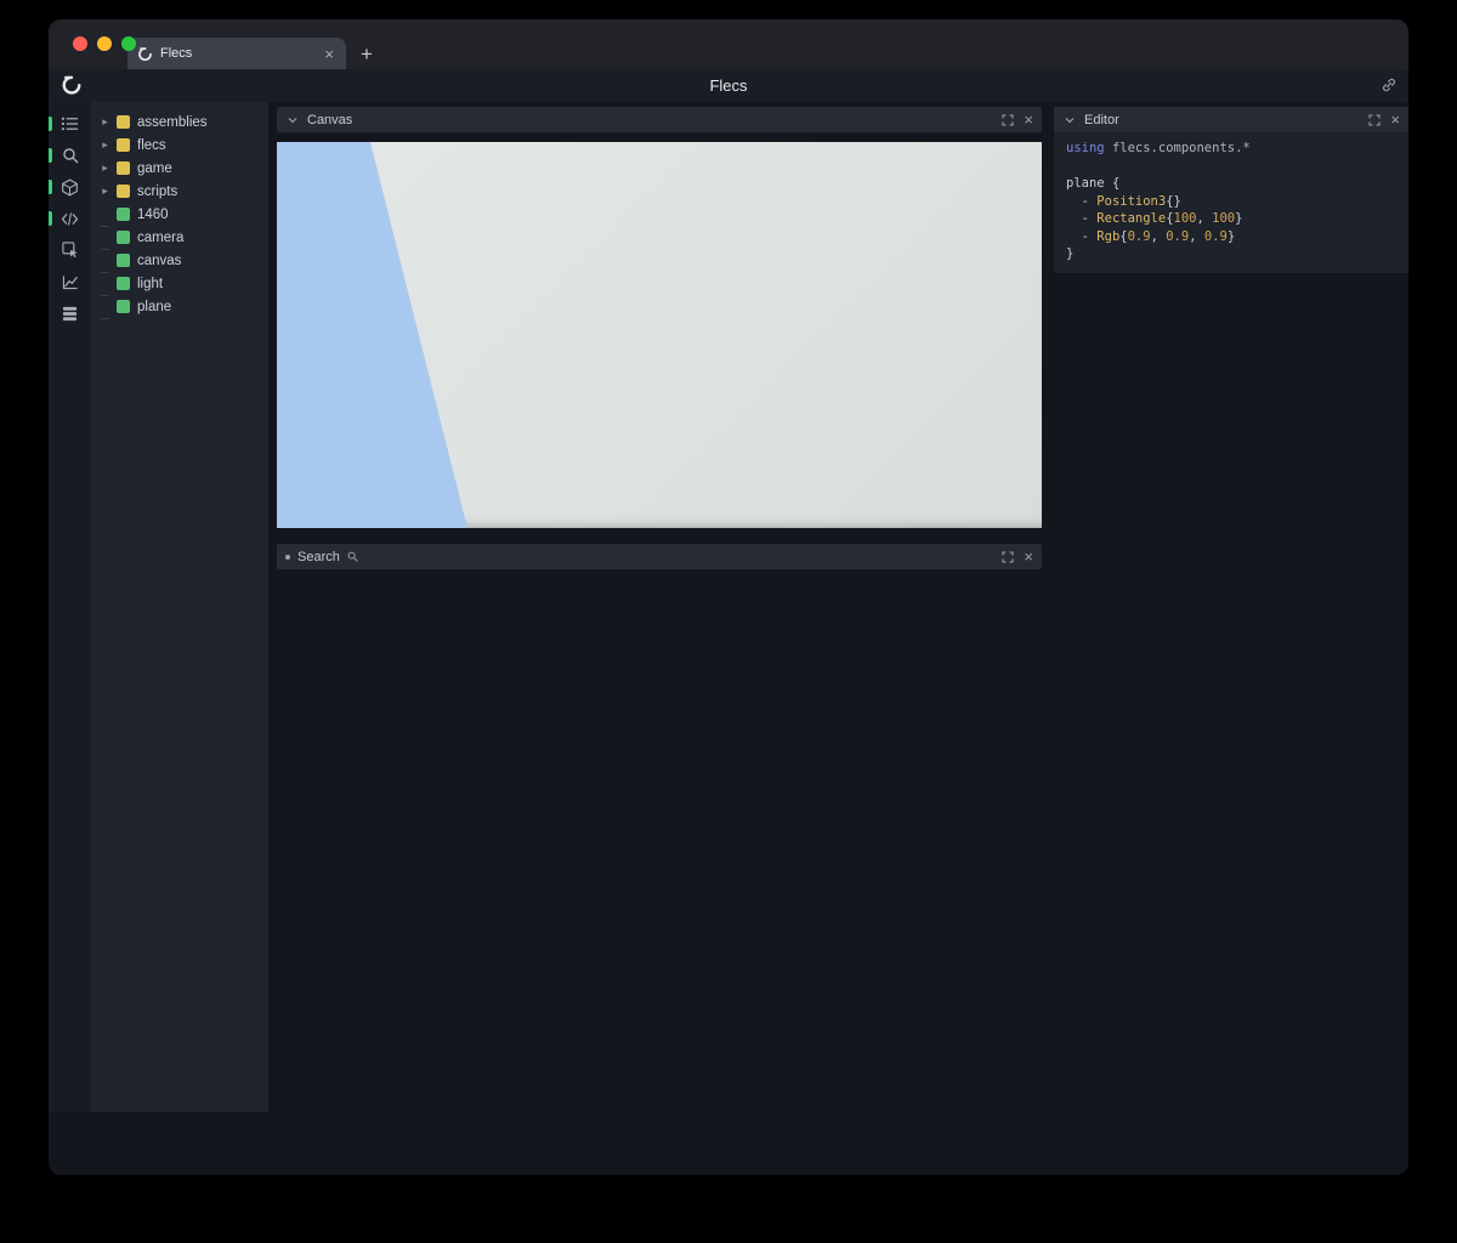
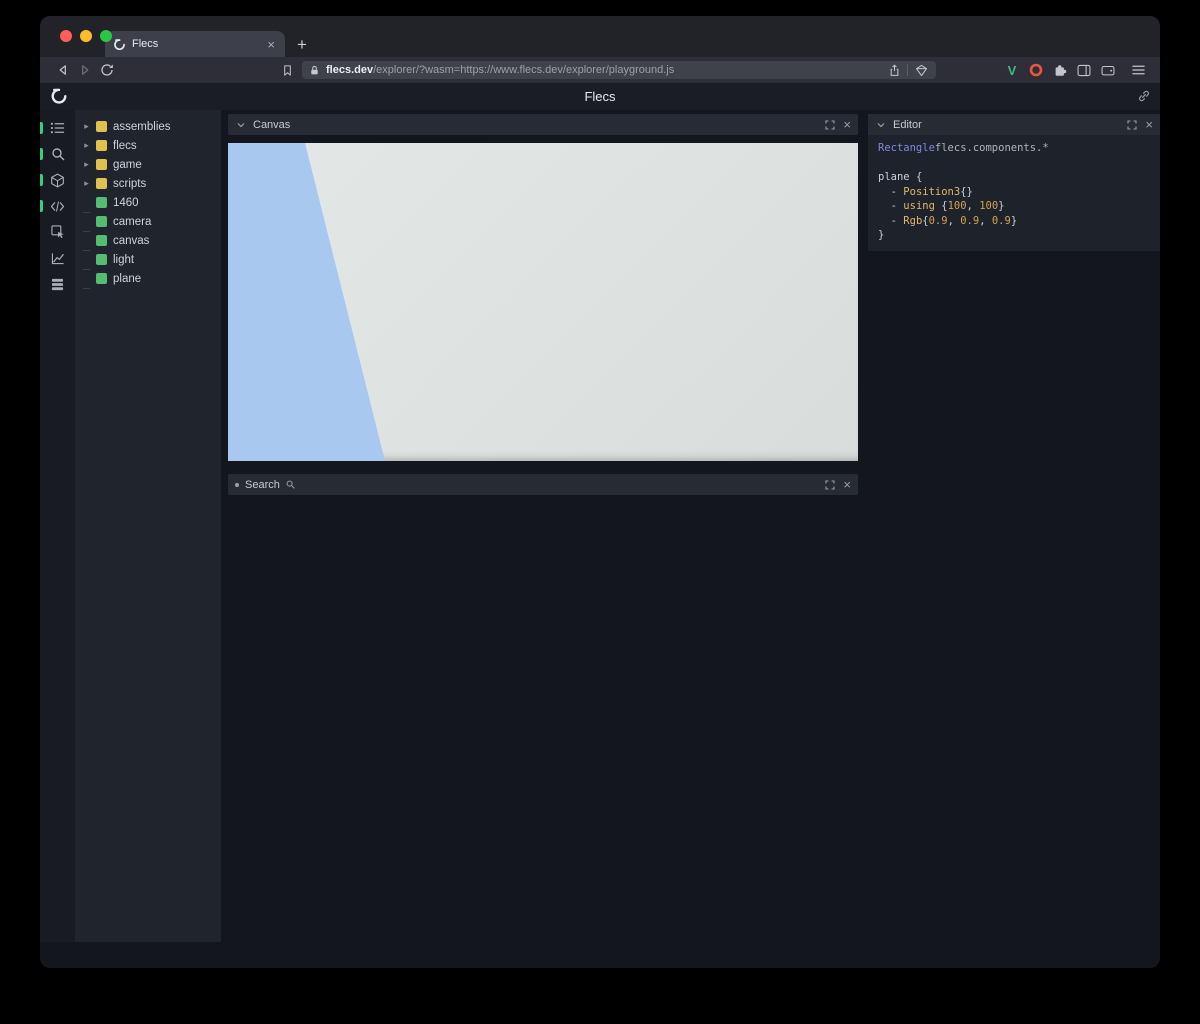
  Flecs
  ×
  +
+ flecs.dev/explorer/?wasm=https://www.flecs.dev/explorer/playground.js
+ V
  Flecs
  ▸
  assemblies
  ▸
  flecs
  ▸
  game
  ▸
  scripts
  1460
  camera
  canvas
  light
  plane
  Canvas
  ×
  Search
  ×
  Editor
  ×
- using flecs.components.*
+ Rectangleflecs.components.*
  plane {
  - Position3{}
- - Rectangle{100, 100}
+ - using {100, 100}
  - Rgb{0.9, 0.9, 0.9}
  }
